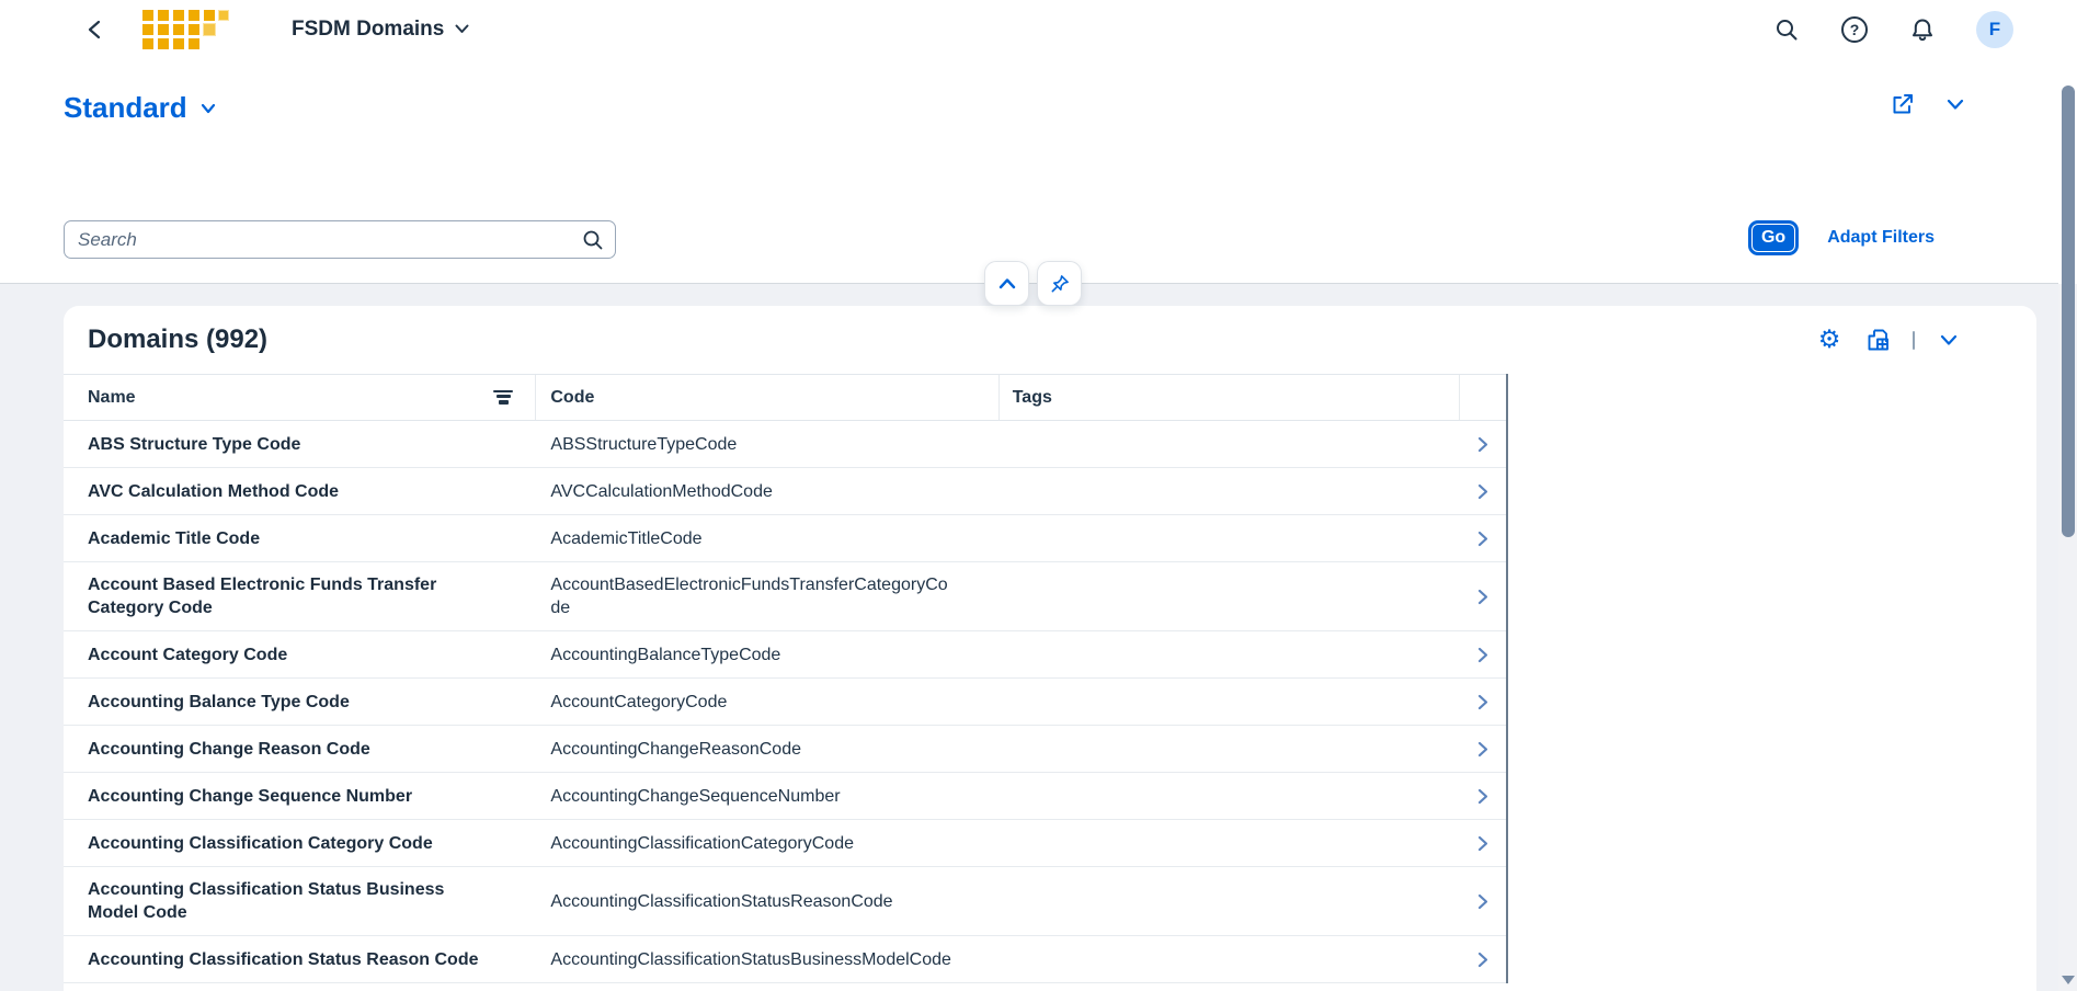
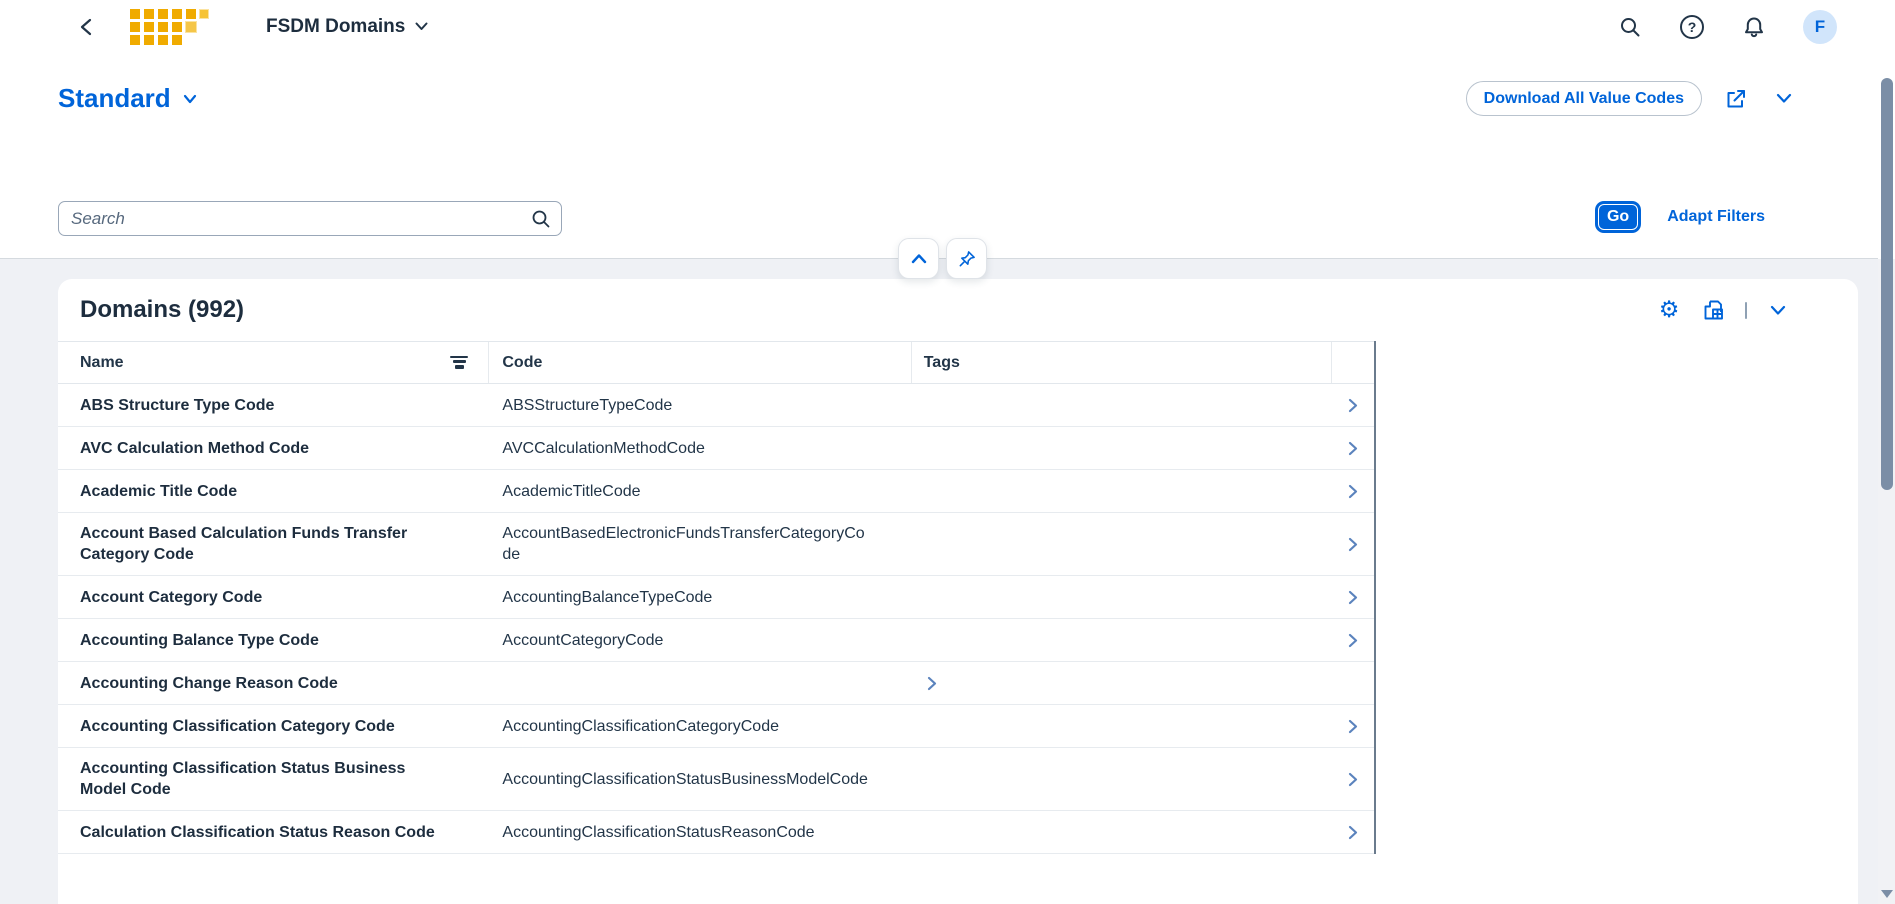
  FSDM Domains
  ?
  F
  Standard
+ Download All Value Codes
  Search
  Go
  Adapt Filters
  Domains (992)
  ⚙
  Name
  Code
  Tags
  ABS Structure Type Code
  ABSStructureTypeCode
  AVC Calculation Method Code
  AVCCalculationMethodCode
  Academic Title Code
  AcademicTitleCode
- Account Based Electronic Funds Transfer Category Code
+ Account Based Calculation Funds Transfer Category Code
  AccountBasedElectronicFundsTransferCategoryCode
  Account Category Code
  AccountingBalanceTypeCode
  Accounting Balance Type Code
  AccountCategoryCode
  Accounting Change Reason Code
- AccountingChangeReasonCode
- Accounting Change Sequence Number
- AccountingChangeSequenceNumber
  Accounting Classification Category Code
  AccountingClassificationCategoryCode
  Accounting Classification Status Business Model Code
- AccountingClassificationStatusReasonCode
+ AccountingClassificationStatusBusinessModelCode
- Accounting Classification Status Reason Code
+ Calculation Classification Status Reason Code
- AccountingClassificationStatusBusinessModelCode
+ AccountingClassificationStatusReasonCode
